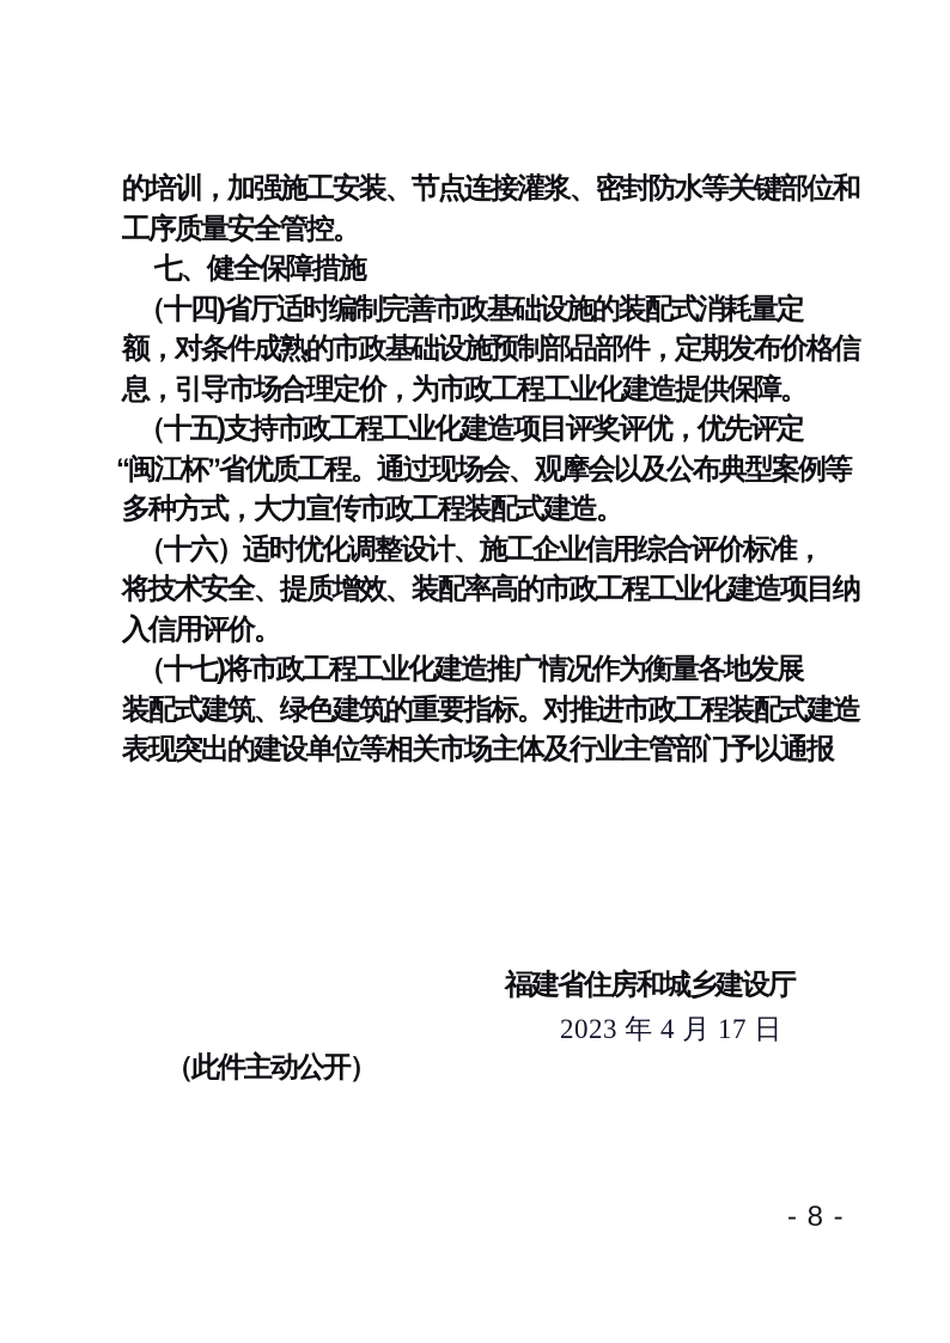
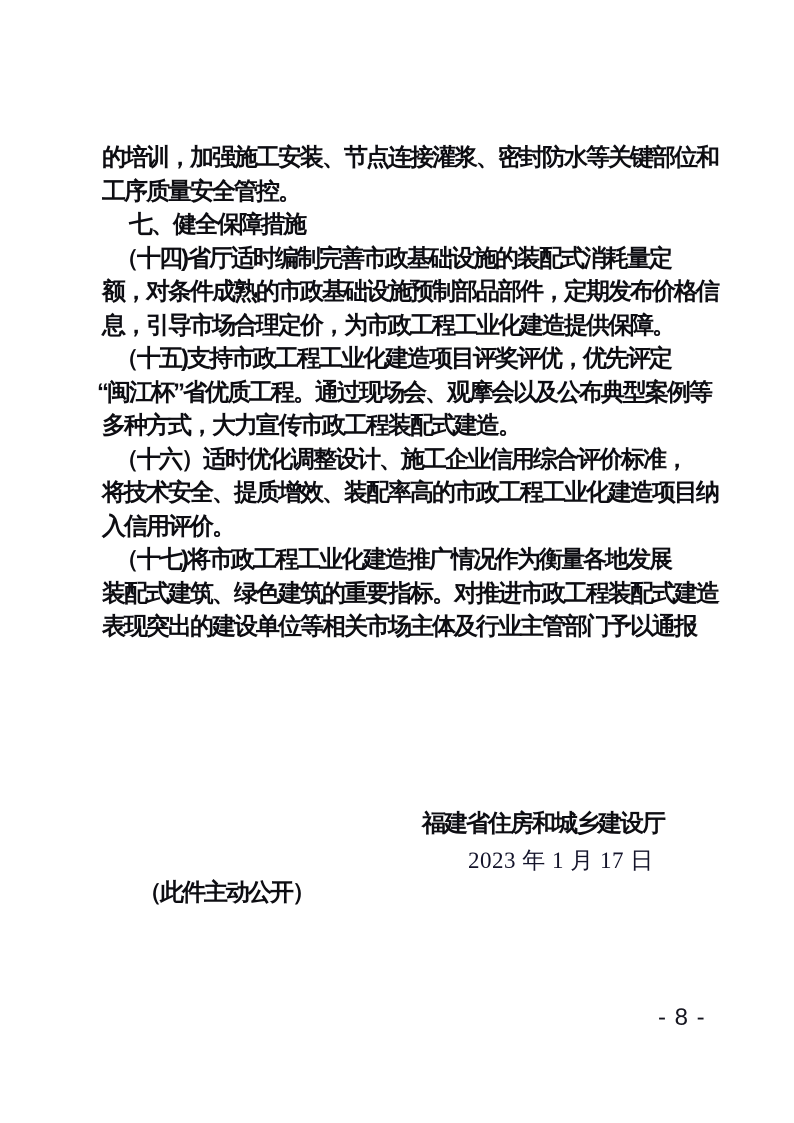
  的培训，加强施工安装、节点连接灌浆、密封防水等关键部位和
  工序质量安全管控。
  七、健全保障措施
  （十四)省厅适时编制完善市政基础设施的装配式消耗量定
  额，对条件成熟的市政基础设施预制部品部件，定期发布价格信
  息，引导市场合理定价，为市政工程工业化建造提供保障。
  （十五)支持市政工程工业化建造项目评奖评优，优先评定
  “闽江杯”省优质工程。通过现场会、观摩会以及公布典型案例等
  多种方式，大力宣传市政工程装配式建造。
  （十六）适时优化调整设计、施工企业信用综合评价标准，
  将技术安全、提质增效、装配率高的市政工程工业化建造项目纳
  入信用评价。
  （十七)将市政工程工业化建造推广情况作为衡量各地发展
  装配式建筑、绿色建筑的重要指标。对推进市政工程装配式建造
  表现突出的建设单位等相关市场主体及行业主管部门予以通报
  福建省住房和城乡建设厅
- 2023 年 4 月 17 日
+ 2023 年 1 月 17 日
  （此件主动公开）
  - 8 -
